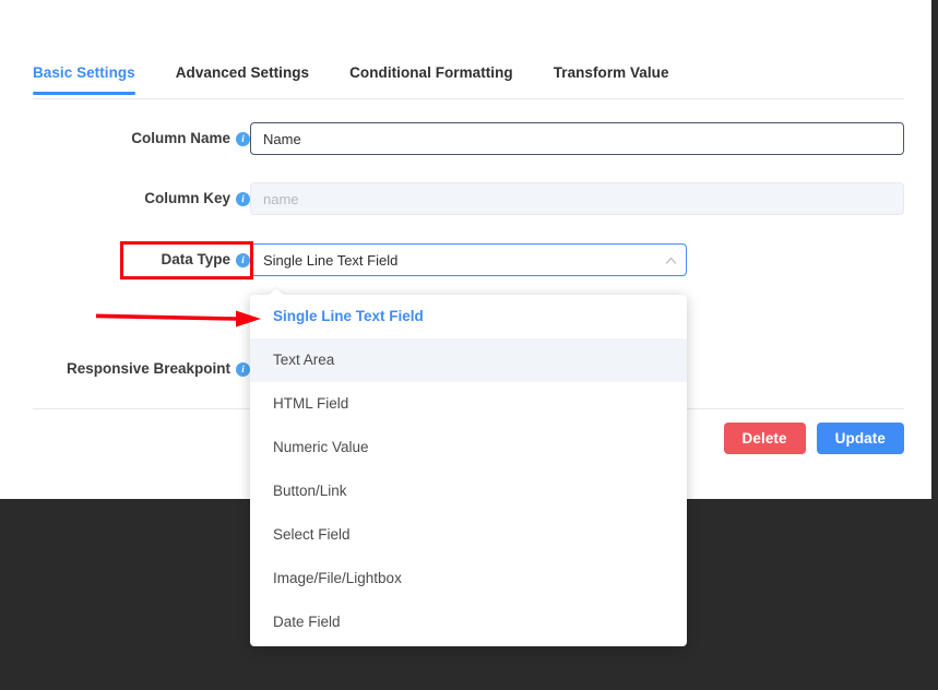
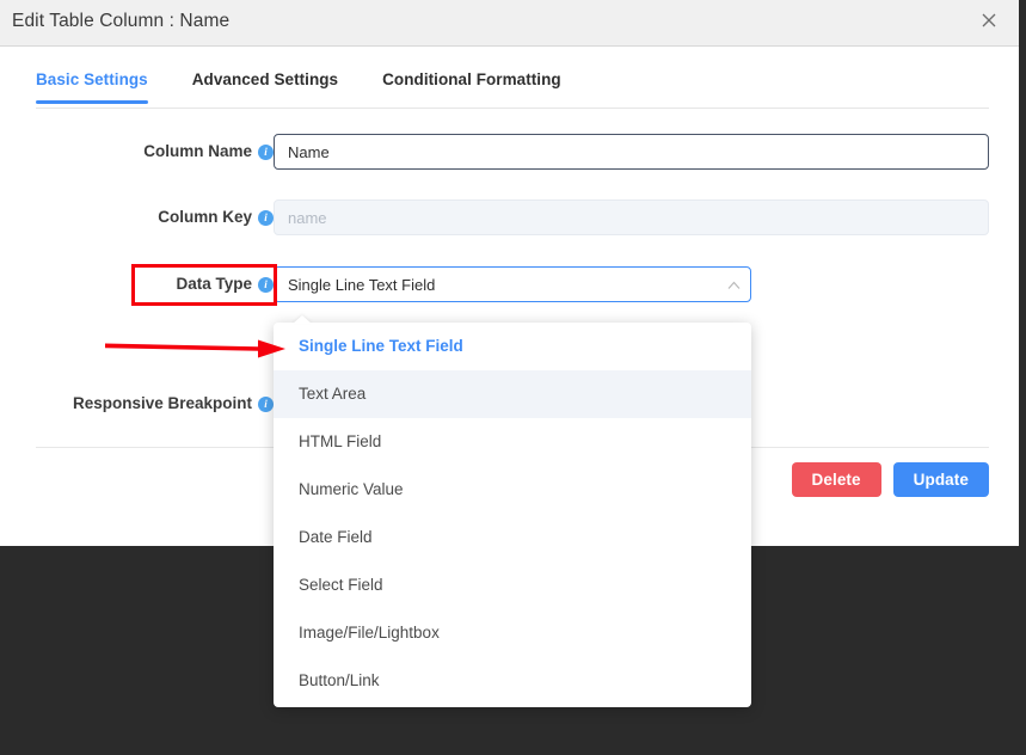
+ Edit Table Column : Name
  Basic Settings
  Advanced Settings
  Conditional Formatting
- Transform Value
  Column Name i
  Name
  Column Key i
  name
  Data Type i
  Single Line Text Field
  Responsive Breakpoint i
  Delete
  Update
  Single Line Text Field
  Text Area
  HTML Field
  Numeric Value
- Button/Link
+ Date Field
  Select Field
  Image/File/Lightbox
- Date Field
+ Button/Link
